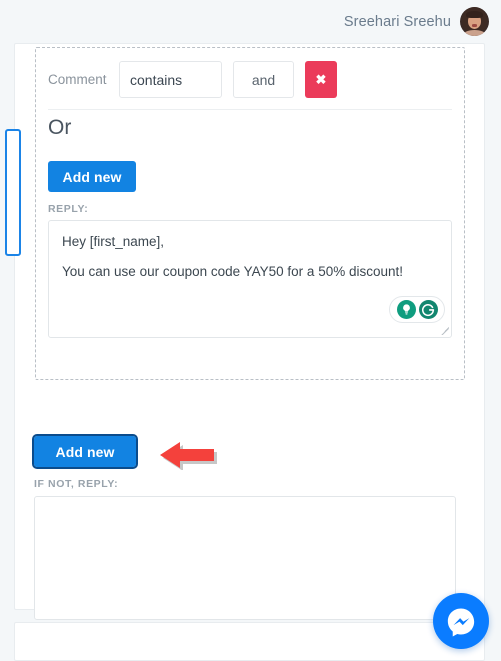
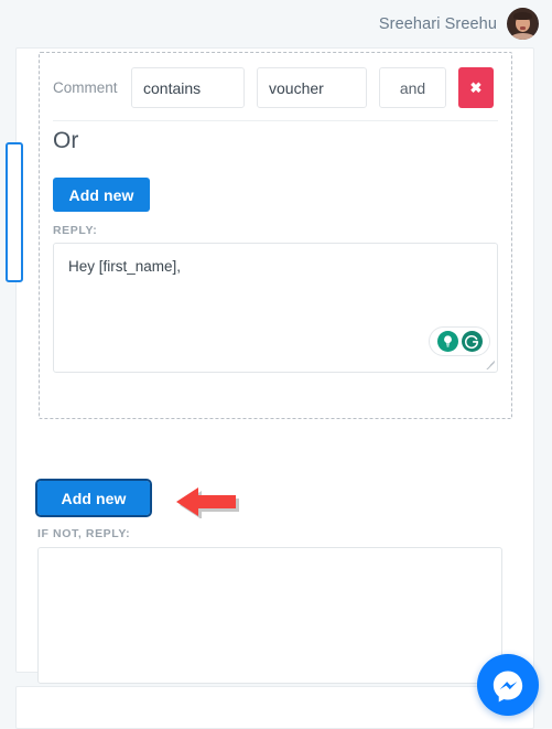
  Sreehari Sreehu
  Comment
  contains
+ voucher
  and
  ✖
  Or
  Add new
  REPLY:
  Hey [first_name],
- You can use our coupon code YAY50 for a 50% discount!
  Add new
  IF NOT, REPLY:
